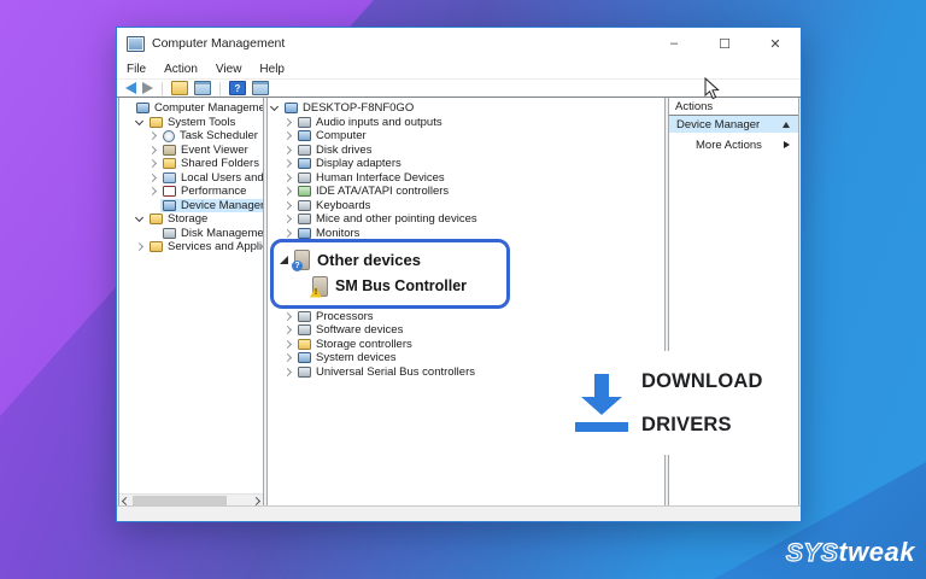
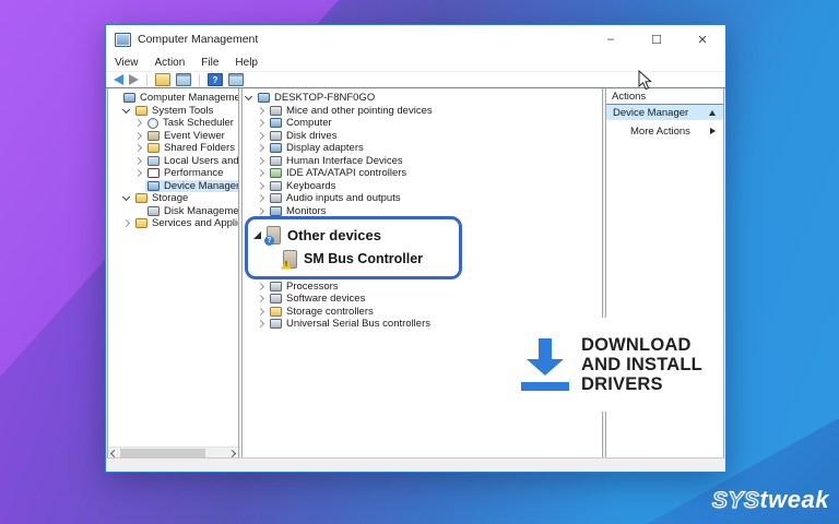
  Computer Management
  –
  ☐
  ✕
- File
+ View
  Action
- View
+ File
  Help
  ?
  System Tools
  Task Scheduler
  Event Viewer
  Shared Folders
  Performance
  Device Manager
  Storage
  Disk Manageme
  DESKTOP-F8NF0GO
- Audio inputs and outputs
+ Mice and other pointing devices
  Computer
  Disk drives
  Display adapters
  Human Interface Devices
  IDE ATA/ATAPI controllers
  Keyboards
- Mice and other pointing devices
+ Audio inputs and outputs
  Monitors
  Processors
  Software devices
  Storage controllers
- System devices
  Universal Serial Bus controllers
  Other devices
  SM Bus Controller
  Actions
  Device Manager
  More Actions
  DOWNLOAD
+ AND INSTALL
  DRIVERS
  SYStweak
